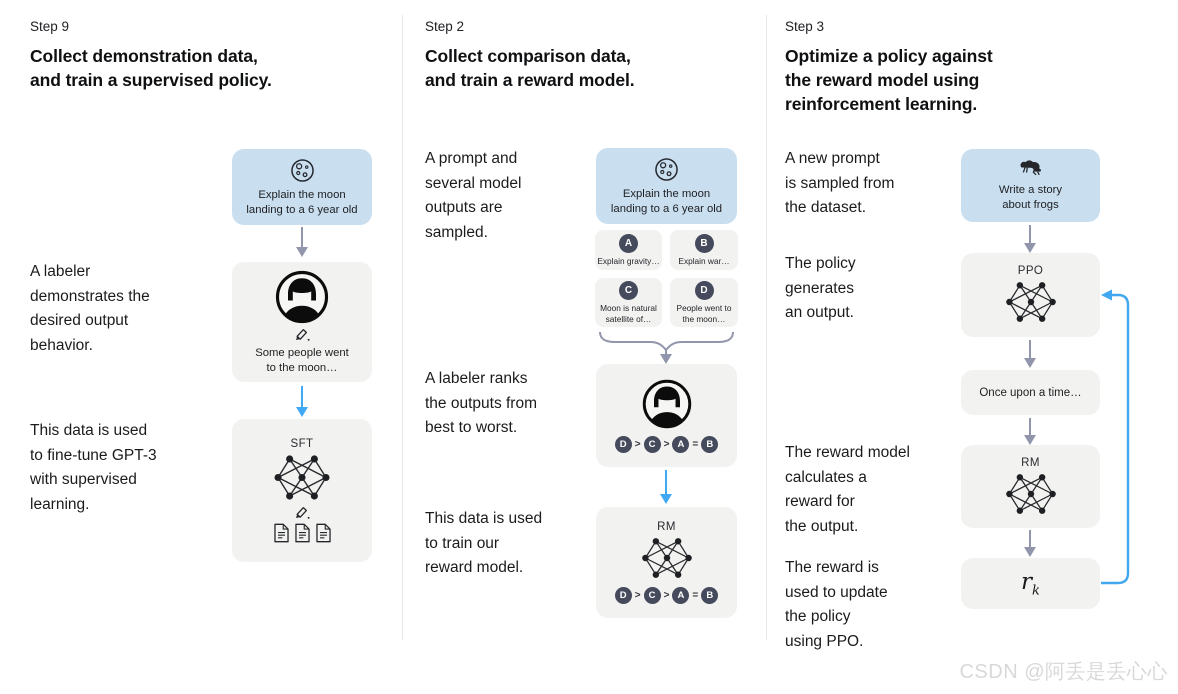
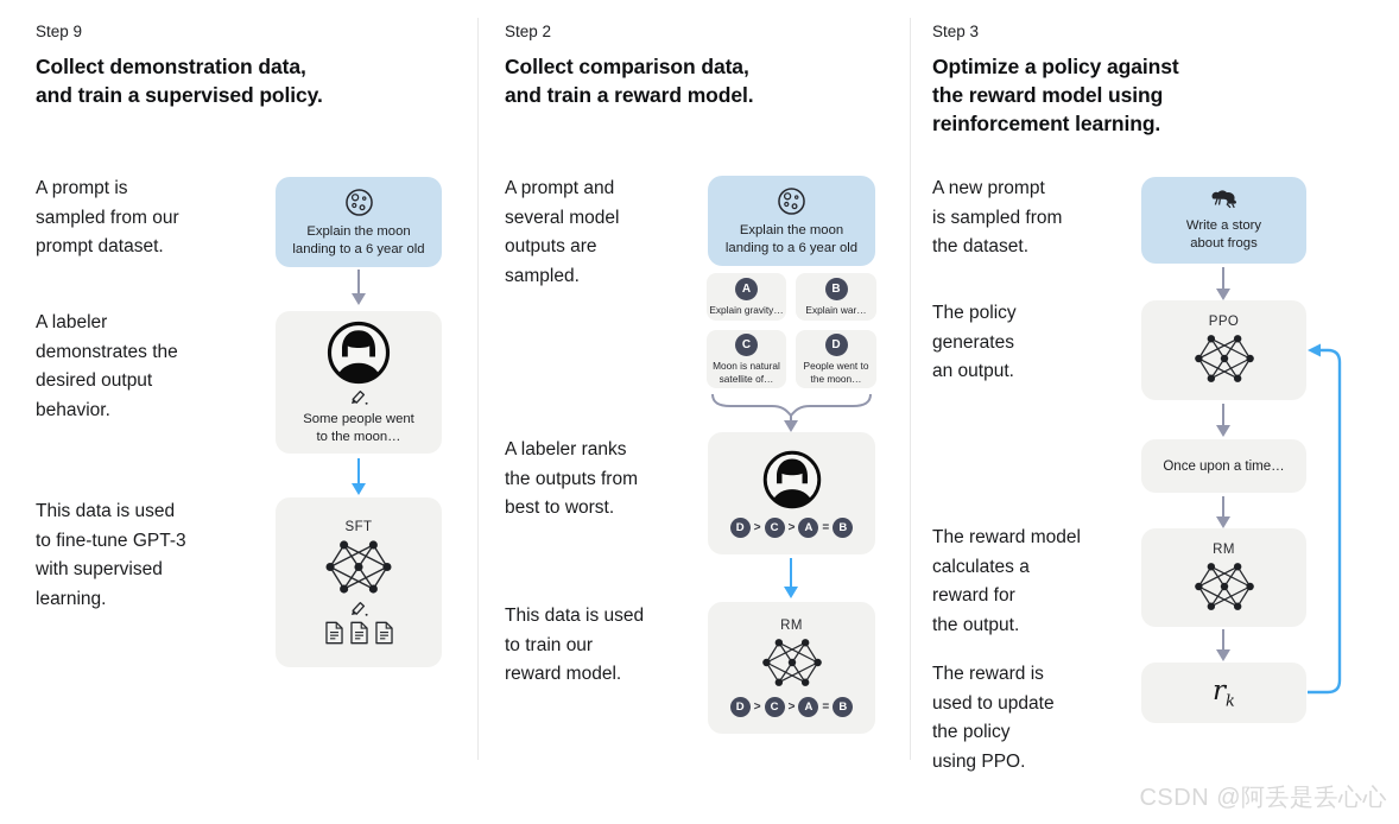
  Step 9
  Collect demonstration data,
  and train a supervised policy.
+ A prompt is
+ sampled from our
+ prompt dataset.
  A labeler
  demonstrates the
  desired output
  behavior.
  This data is used
  to fine-tune GPT-3
  with supervised
  learning.
  Explain the moon
  landing to a 6 year old
  Some people went
  to the moon…
  SFT
  Step 2
  Collect comparison data,
  and train a reward model.
  A prompt and
  several model
  outputs are
  sampled.
  A labeler ranks
  the outputs from
  best to worst.
  This data is used
  to train our
  reward model.
  Explain the moon
  landing to a 6 year old
  A
  Explain gravity…
  B
  Explain war…
  C
  Moon is natural
  satellite of…
  D
  People went to
  the moon…
  D
  >
  C
  >
  A
  =
  B
  RM
  D
  >
  C
  >
  A
  =
  B
  Step 3
  Optimize a policy against
  the reward model using
  reinforcement learning.
  A new prompt
  is sampled from
  the dataset.
  The policy
  generates
  an output.
  The reward model
  calculates a
  reward for
  the output.
  The reward is
  used to update
  the policy
  using PPO.
  Write a story
  about frogs
  PPO
  Once upon a time…
  RM
  rk
  CSDN @阿丢是丢心心
